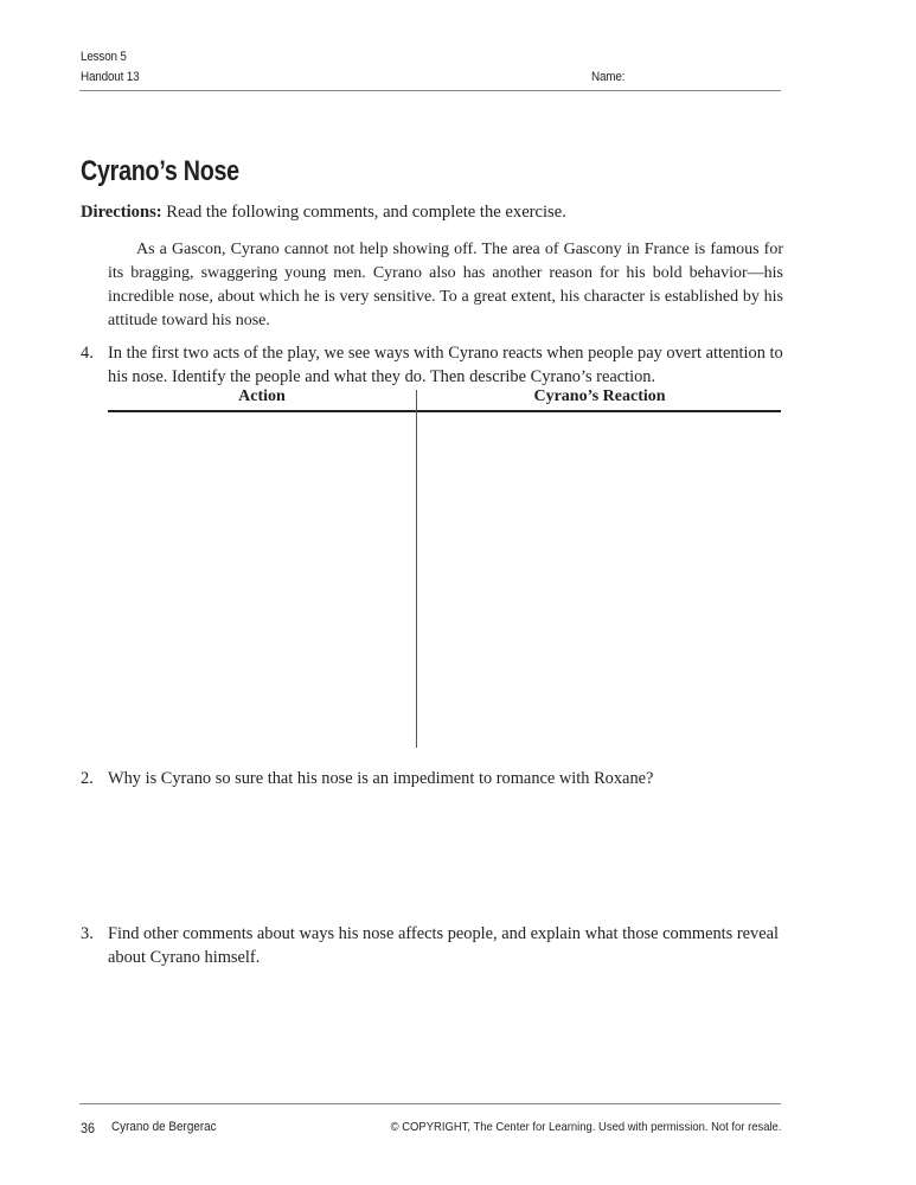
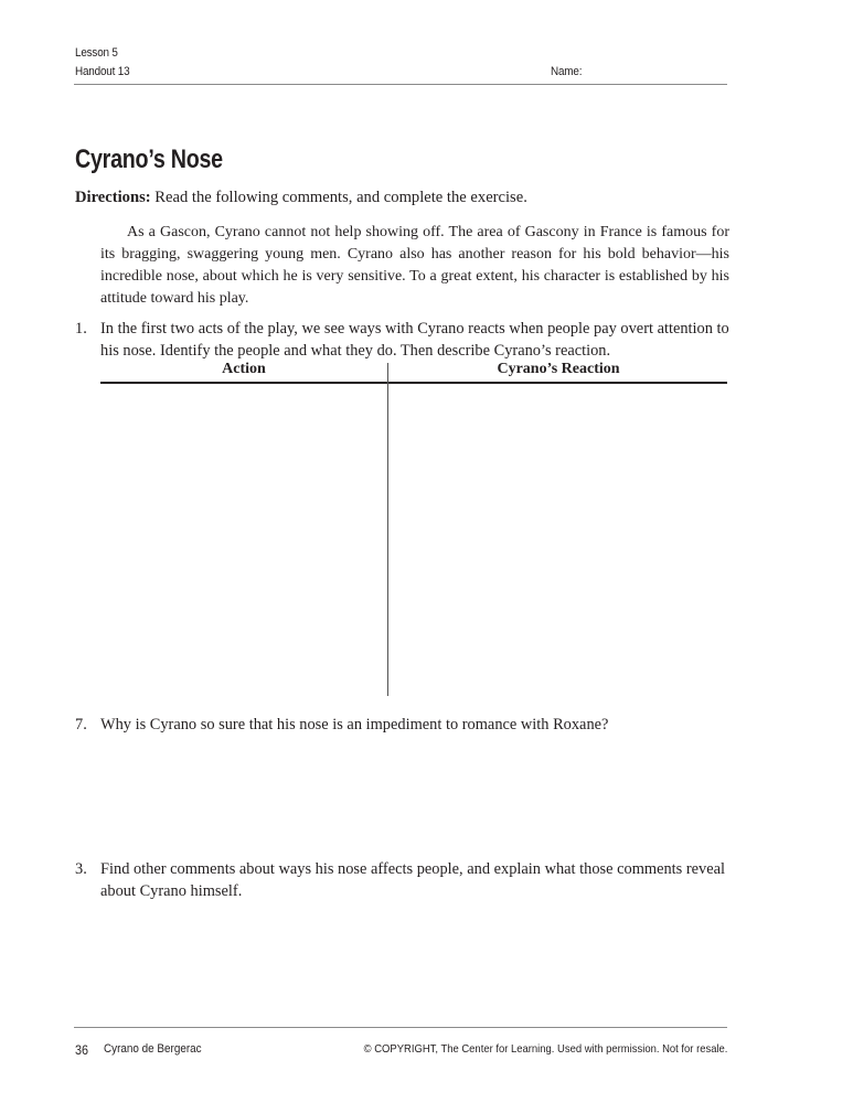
  Lesson 5
  Handout 13
  Name:
  Cyrano’s Nose
  Directions: Read the following comments, and complete the exercise.
- As a Gascon, Cyrano cannot not help showing off. The area of Gascony in France is famous for its bragging, swaggering young men. Cyrano also has another reason for his bold behavior—his incredible nose, about which he is very sensitive. To a great extent, his character is established by his attitude toward his nose.
+ As a Gascon, Cyrano cannot not help showing off. The area of Gascony in France is famous for its bragging, swaggering young men. Cyrano also has another reason for his bold behavior—his incredible nose, about which he is very sensitive. To a great extent, his character is established by his attitude toward his play.
- 4.
+ 1.
  In the first two acts of the play, we see ways with Cyrano reacts when people pay overt attention to his nose. Identify the people and what they do. Then describe Cyrano’s reaction.
  Action
  Cyrano’s Reaction
- 2.
+ 7.
  Why is Cyrano so sure that his nose is an impediment to romance with Roxane?
  3.
  Find other comments about ways his nose affects people, and explain what those comments reveal about Cyrano himself.
  36
  Cyrano de Bergerac
  © COPYRIGHT, The Center for Learning. Used with permission. Not for resale.
